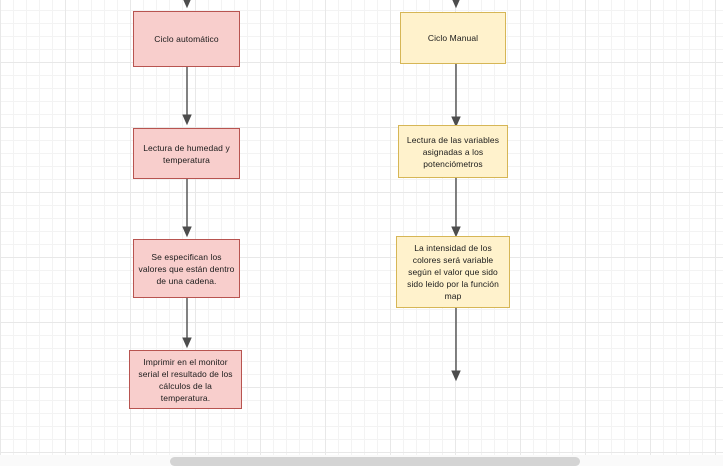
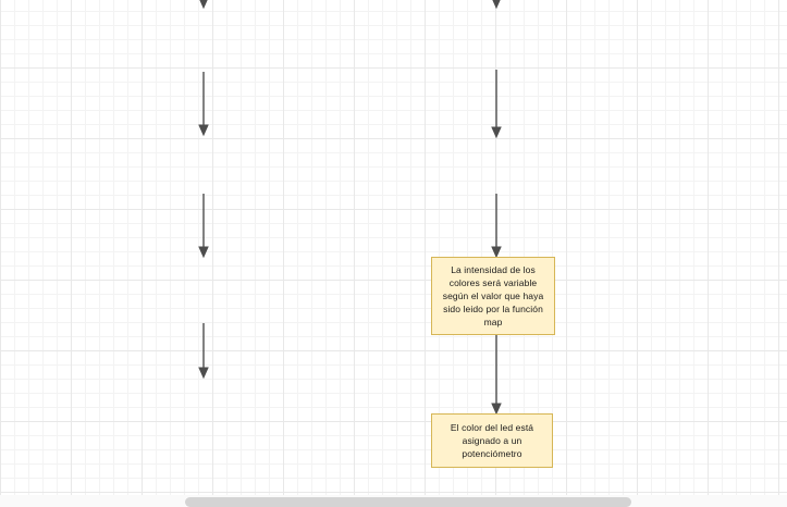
- Ciclo automático
- Lectura de humedad y temperatura
- Se especifican los valores que están dentro de una cadena.
- Imprimir en el monitor serial el resultado de los cálculos de la temperatura.
- Ciclo Manual
- Lectura de las variables asignadas a los potenciómetros
- La intensidad de los colores será variable según el valor que sido sido leido por la función map
+ La intensidad de los colores será variable según el valor que haya sido leido por la función map
+ El color del led está asignado a un potenciómetro
